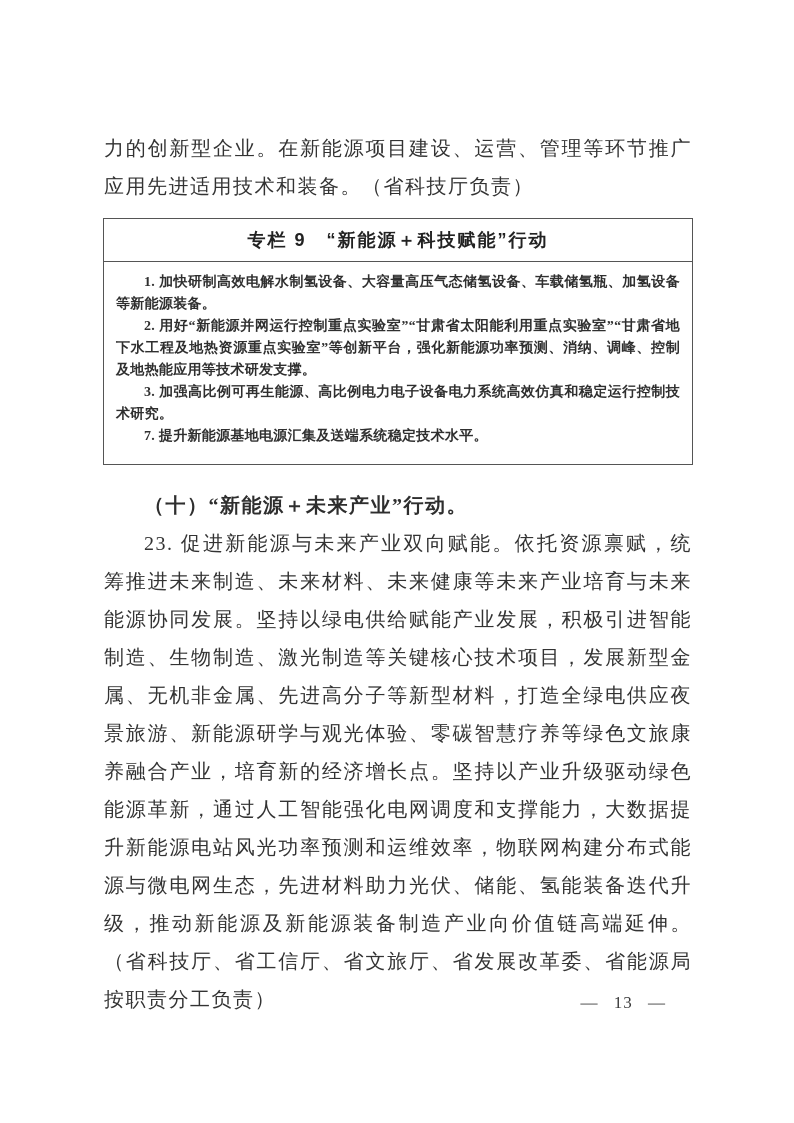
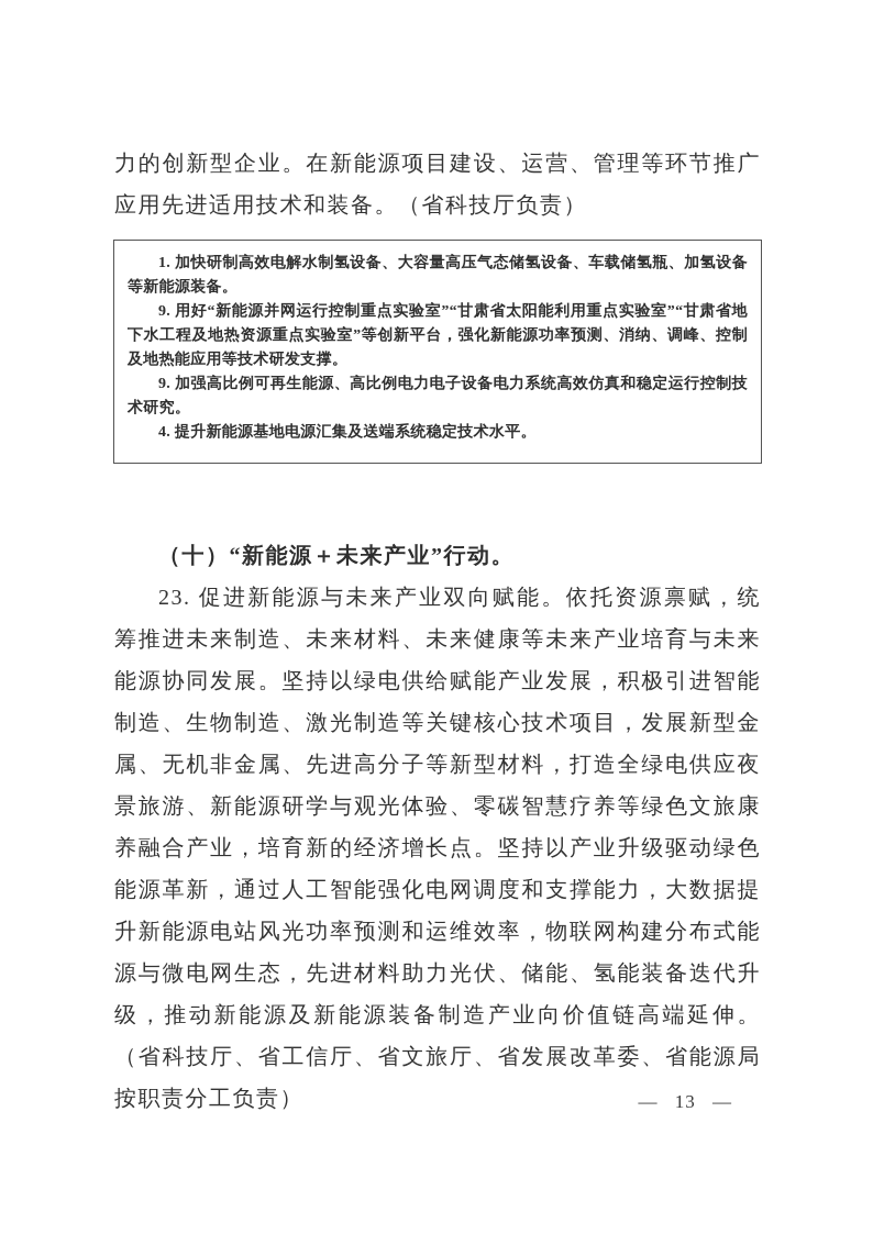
  力的创新型企业。在新能源项目建设、运营、管理等环节推广应用先进适用技术和装备。（省科技厅负责）
- 专栏 9 “新能源＋科技赋能”行动
  1. 加快研制高效电解水制氢设备、大容量高压气态储氢设备、车载储氢瓶、加氢设备等新能源装备。
- 2. 用好“新能源并网运行控制重点实验室”“甘肃省太阳能利用重点实验室”“甘肃省地下水工程及地热资源重点实验室”等创新平台，强化新能源功率预测、消纳、调峰、控制及地热能应用等技术研发支撑。
+ 9. 用好“新能源并网运行控制重点实验室”“甘肃省太阳能利用重点实验室”“甘肃省地下水工程及地热资源重点实验室”等创新平台，强化新能源功率预测、消纳、调峰、控制及地热能应用等技术研发支撑。
- 3. 加强高比例可再生能源、高比例电力电子设备电力系统高效仿真和稳定运行控制技术研究。
+ 9. 加强高比例可再生能源、高比例电力电子设备电力系统高效仿真和稳定运行控制技术研究。
- 7. 提升新能源基地电源汇集及送端系统稳定技术水平。
+ 4. 提升新能源基地电源汇集及送端系统稳定技术水平。
  （十）“新能源＋未来产业”行动。
  23. 促进新能源与未来产业双向赋能。依托资源禀赋，统筹推进未来制造、未来材料、未来健康等未来产业培育与未来能源协同发展。坚持以绿电供给赋能产业发展，积极引进智能制造、生物制造、激光制造等关键核心技术项目，发展新型金属、无机非金属、先进高分子等新型材料，打造全绿电供应夜景旅游、新能源研学与观光体验、零碳智慧疗养等绿色文旅康养融合产业，培育新的经济增长点。坚持以产业升级驱动绿色能源革新，通过人工智能强化电网调度和支撑能力，大数据提升新能源电站风光功率预测和运维效率，物联网构建分布式能源与微电网生态，先进材料助力光伏、储能、氢能装备迭代升级，推动新能源及新能源装备制造产业向价值链高端延伸。（省科技厅、省工信厅、省文旅厅、省发展改革委、省能源局按职责分工负责）
  — 13 —
